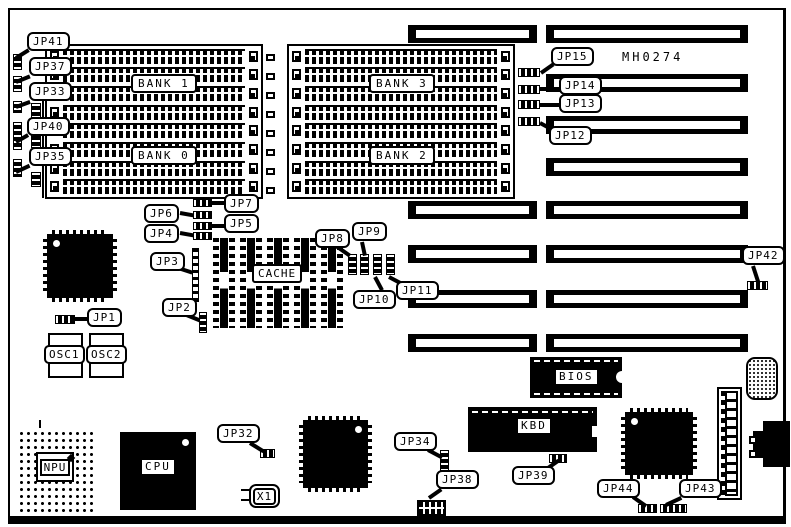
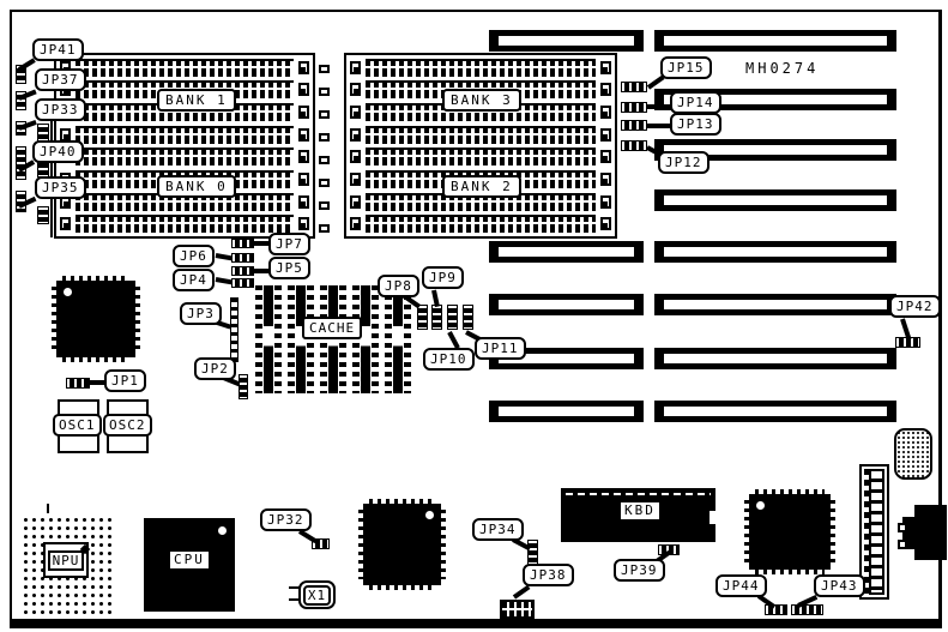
  BANK 1
  BANK 0
  BANK 3
  BANK 2
  MH0274
  JP41
  JP37
  JP33
  JP40
  JP35
  JP15
  JP14
  JP13
  JP12
  JP7
  JP6
  JP5
  JP4
  JP3
  JP2
  CACHE
  JP8
  JP9
  JP10
  JP11
  JP42
  JP1
  OSC1
  OSC2
  NPU
  CPU
  JP32
  X1
  JP34
  JP38
  KBD
  JP39
- BIOS
  JP44
  JP43
